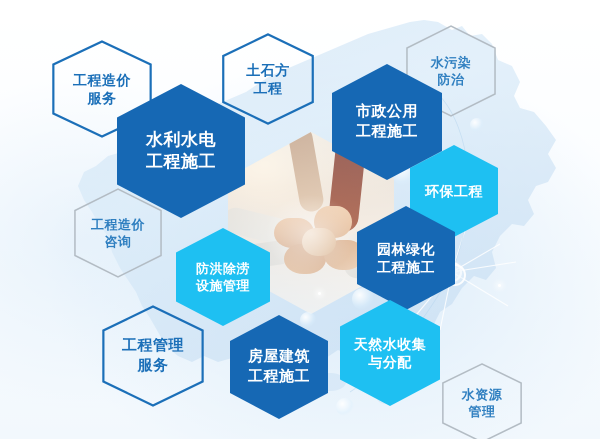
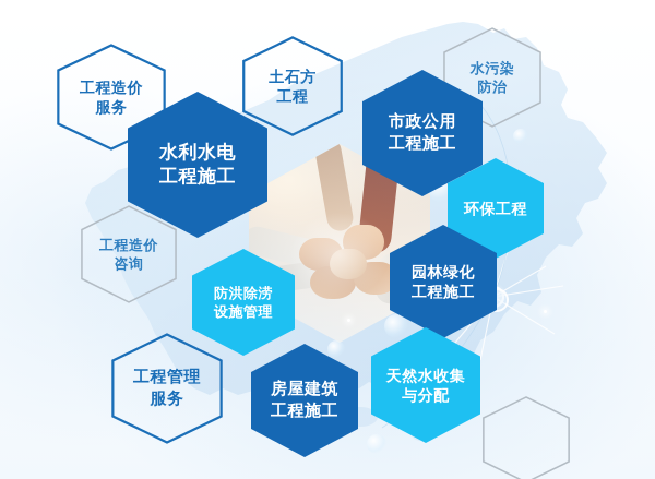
  工程造价
  服务
  土石方
  工程
  水污染
  防治
  水利水电
  工程施工
  市政公用
  工程施工
  环保工程
  工程造价
  咨询
  园林绿化
  工程施工
  防洪除涝
  设施管理
  工程管理
  服务
  天然水收集
  与分配
  房屋建筑
  工程施工
- 水资源
- 管理
